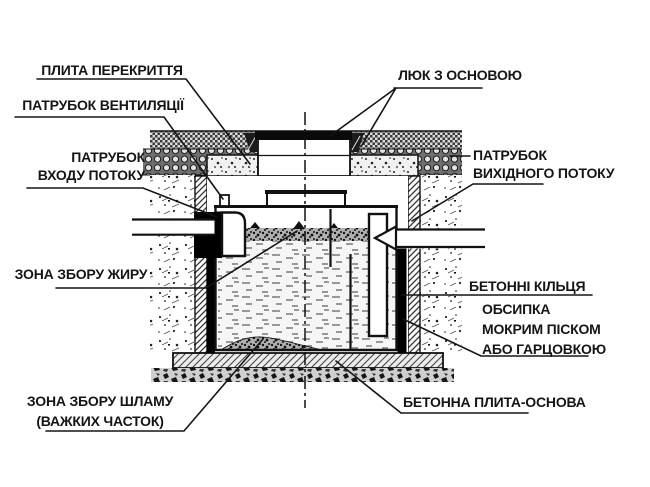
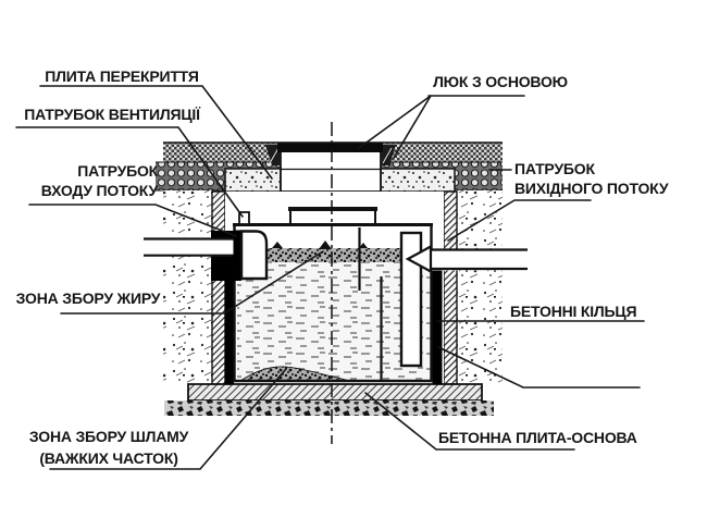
  ПЛИТА ПЕРЕКРИТТЯ
  ПАТРУБОК ВЕНТИЛЯЦІЇ
  ПАТРУБОК
  ВХОДУ ПОТОКУ
  ЛЮК З ОСНОВОЮ
  ПАТРУБОК
  ВИХІДНОГО ПОТОКУ
  ЗОНА ЗБОРУ ЖИРУ
  БЕТОННІ КІЛЬЦЯ
- ОБСИПКА
- МОКРИМ ПІСКОМ
- АБО ГАРЦОВКОЮ
  ЗОНА ЗБОРУ ШЛАМУ
  (ВАЖКИХ ЧАСТОК)
  БЕТОННА ПЛИТА-ОСНОВА
